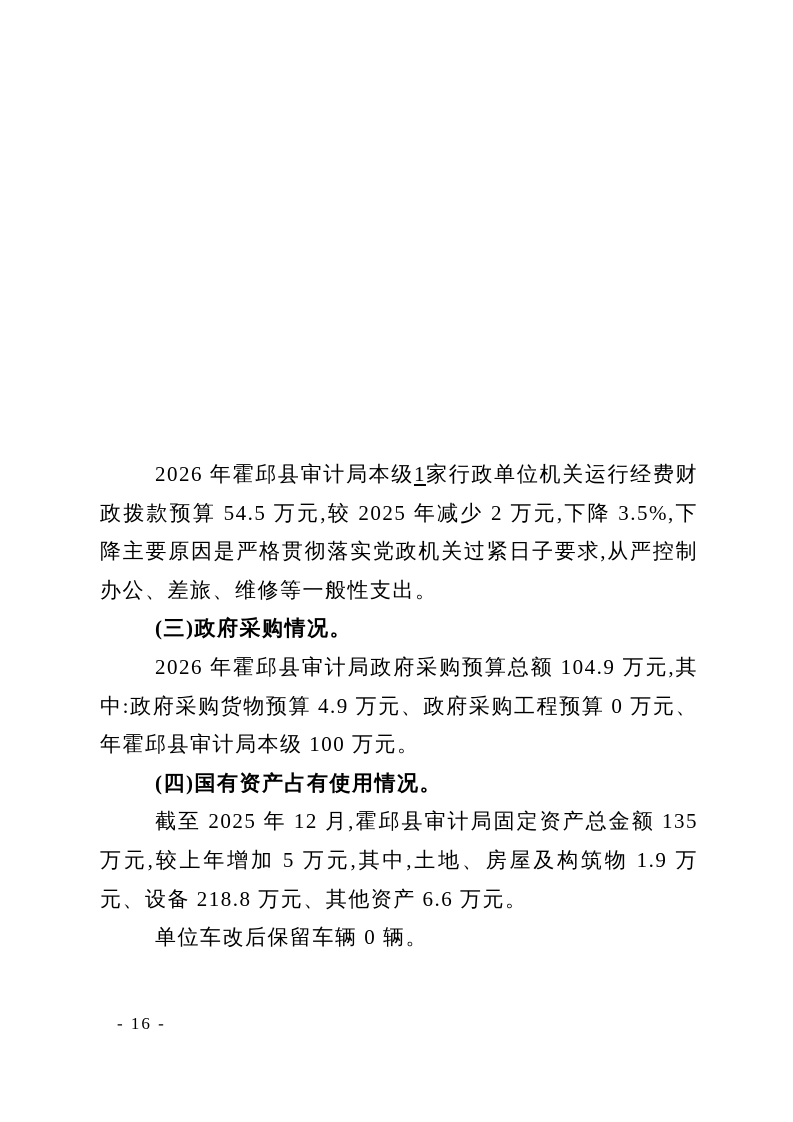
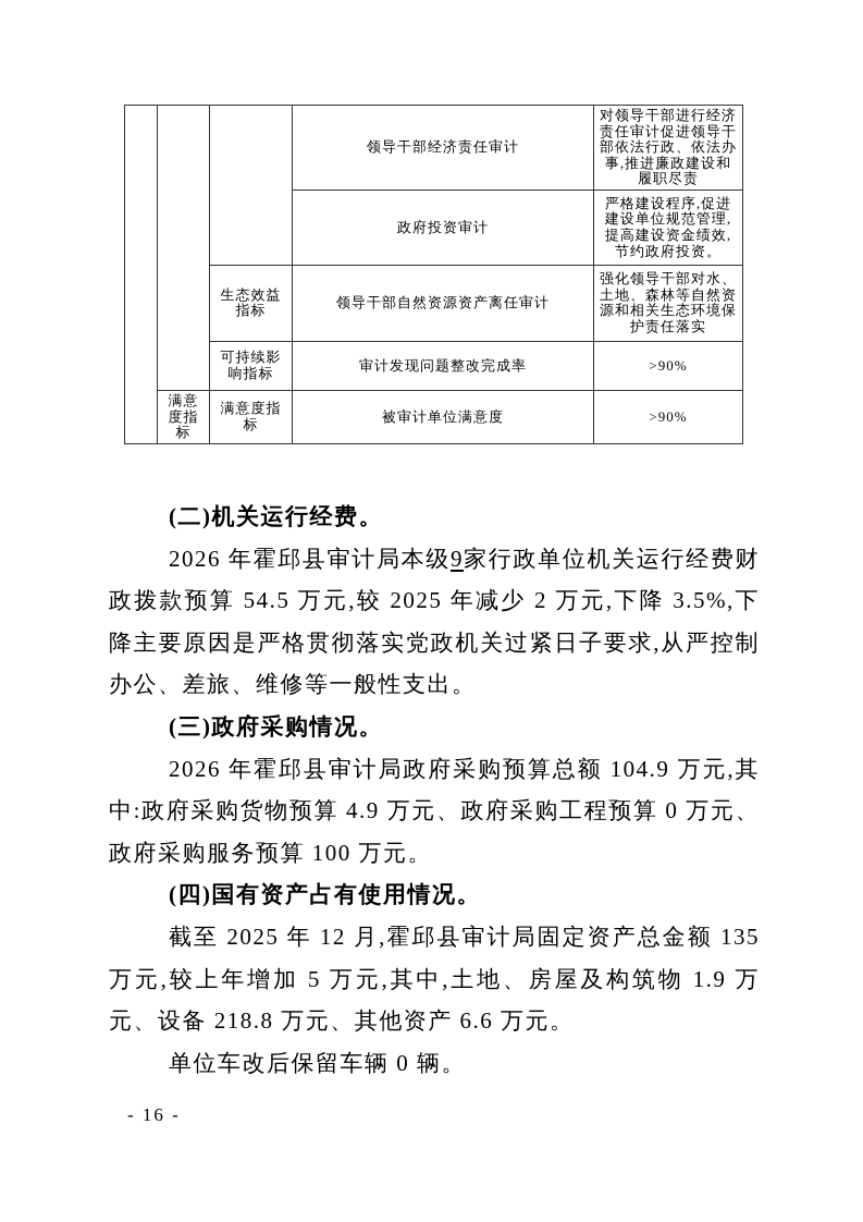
+ 			领导干部经济责任审计	对领导干部进行经济责任审计促进领导干部依法行政、依法办事,推进廉政建设和履职尽责
+ 政府投资审计	严格建设程序,促进建设单位规范管理,提高建设资金绩效,节约政府投资。
+ 生态效益指标	领导干部自然资源资产离任审计	强化领导干部对水、土地、森林等自然资源和相关生态环境保护责任落实
+ 可持续影响指标	审计发现问题整改完成率	>90%
+ 满意度指标	满意度指标	被审计单位满意度	>90%
+ (二)机关运行经费。
- 2026 年霍邱县审计局本级1家行政单位机关运行经费财政拨款预算 54.5 万元,较 2025 年减少 2 万元,下降 3.5%,下降主要原因是严格贯彻落实党政机关过紧日子要求,从严控制办公、差旅、维修等一般性支出。
+ 2026 年霍邱县审计局本级9家行政单位机关运行经费财政拨款预算 54.5 万元,较 2025 年减少 2 万元,下降 3.5%,下降主要原因是严格贯彻落实党政机关过紧日子要求,从严控制办公、差旅、维修等一般性支出。
  (三)政府采购情况。
- 2026 年霍邱县审计局政府采购预算总额 104.9 万元,其中:政府采购货物预算 4.9 万元、政府采购工程预算 0 万元、年霍邱县审计局本级 100 万元。
+ 2026 年霍邱县审计局政府采购预算总额 104.9 万元,其中:政府采购货物预算 4.9 万元、政府采购工程预算 0 万元、政府采购服务预算 100 万元。
  (四)国有资产占有使用情况。
  截至 2025 年 12 月,霍邱县审计局固定资产总金额 135 万元,较上年增加 5 万元,其中,土地、房屋及构筑物 1.9 万元、设备 218.8 万元、其他资产 6.6 万元。
  单位车改后保留车辆 0 辆。
  - 16 -
